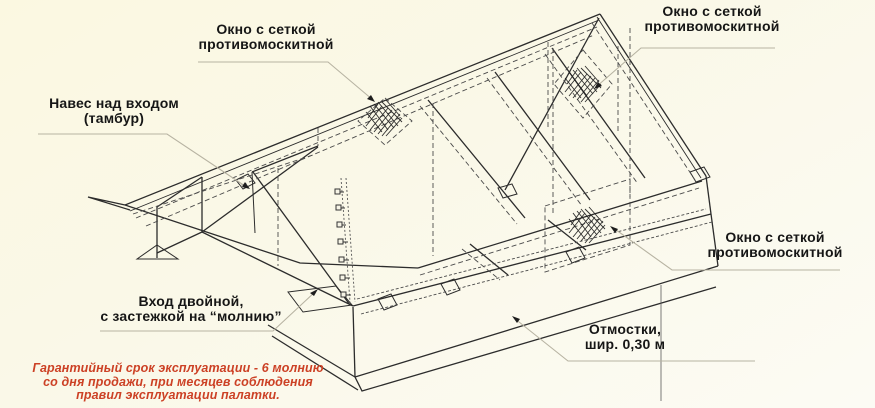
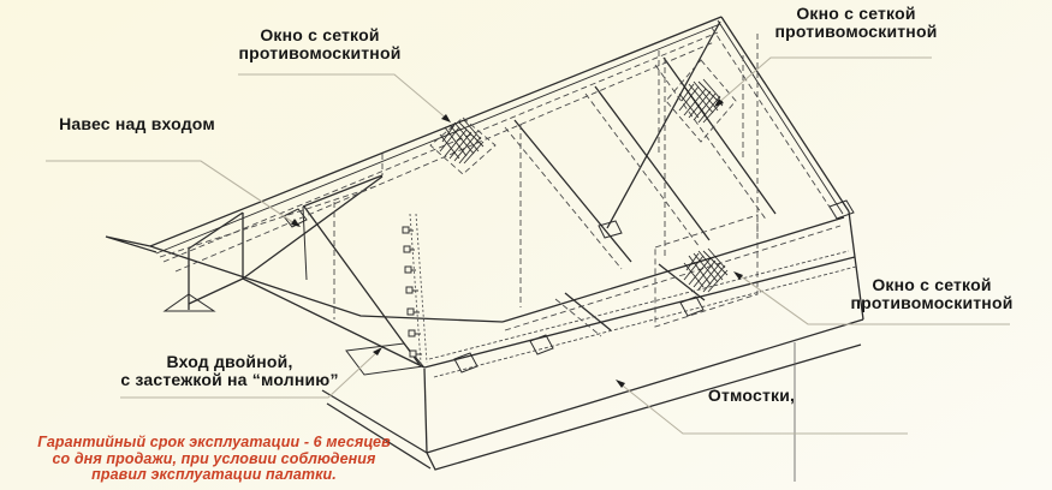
  Окно с сеткой
  противомоскитной
  Окно с сеткой
  противомоскитной
  Навес над входом
- (тамбур)
  Вход двойной,
  с застежкой на “молнию”
  Окно с сеткой
  противомоскитной
  Отмостки,
- шир. 0,30 м
- Гарантийный срок эксплуатации - 6 молнию
+ Гарантийный срок эксплуатации - 6 месяцев
- со дня продажи, при месяцев соблюдения
+ со дня продажи, при условии соблюдения
  правил эксплуатации палатки.
